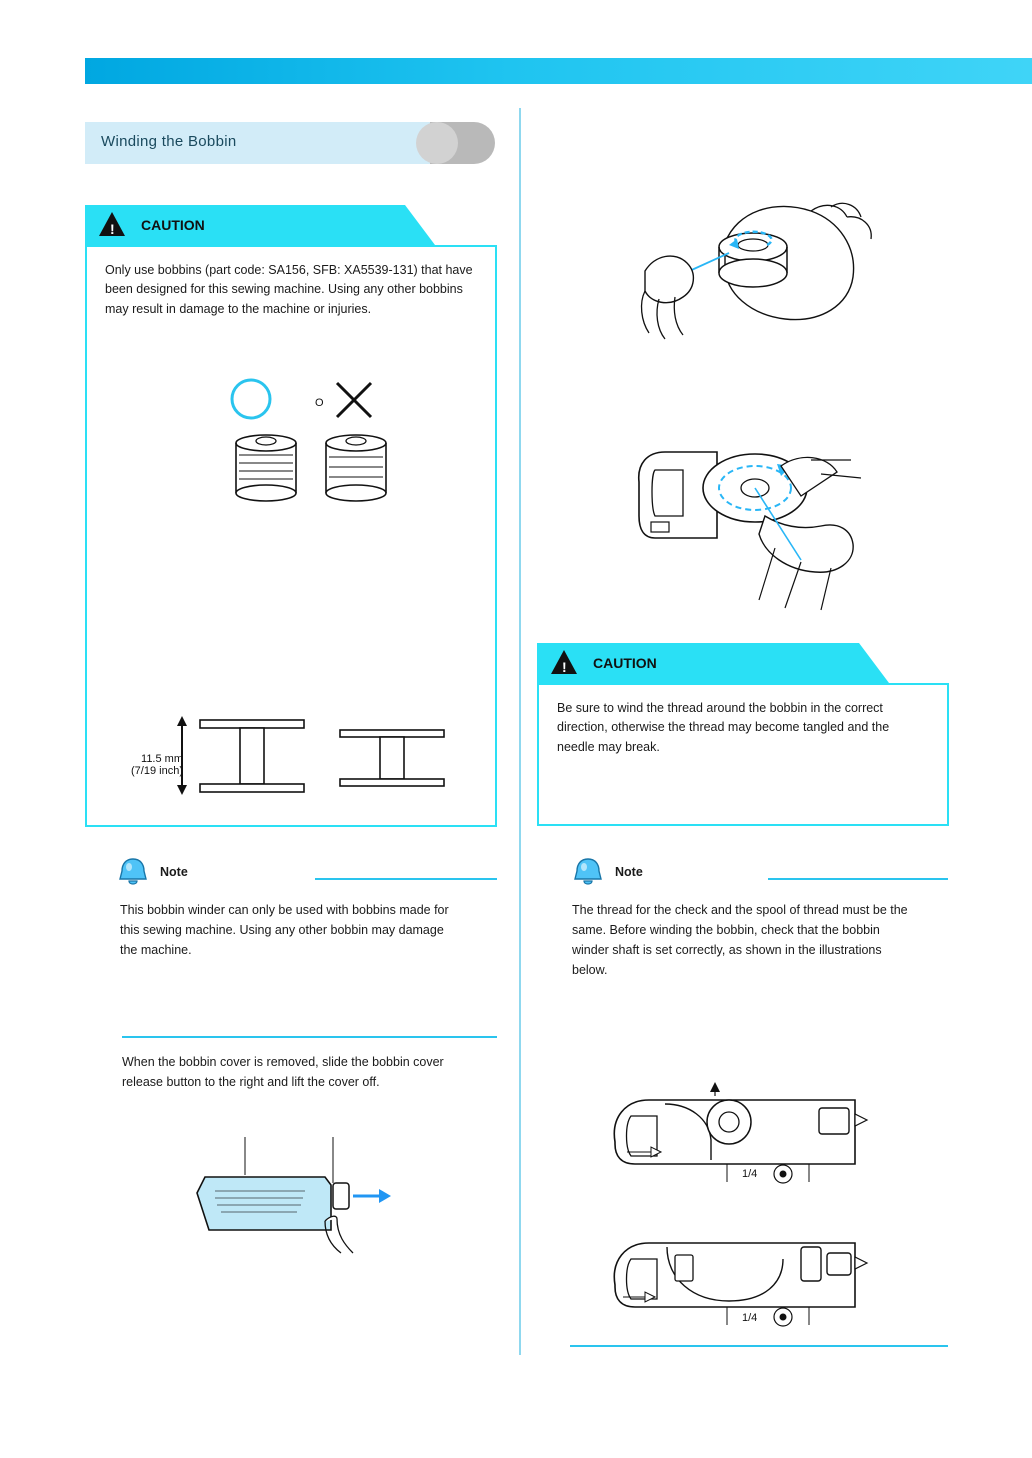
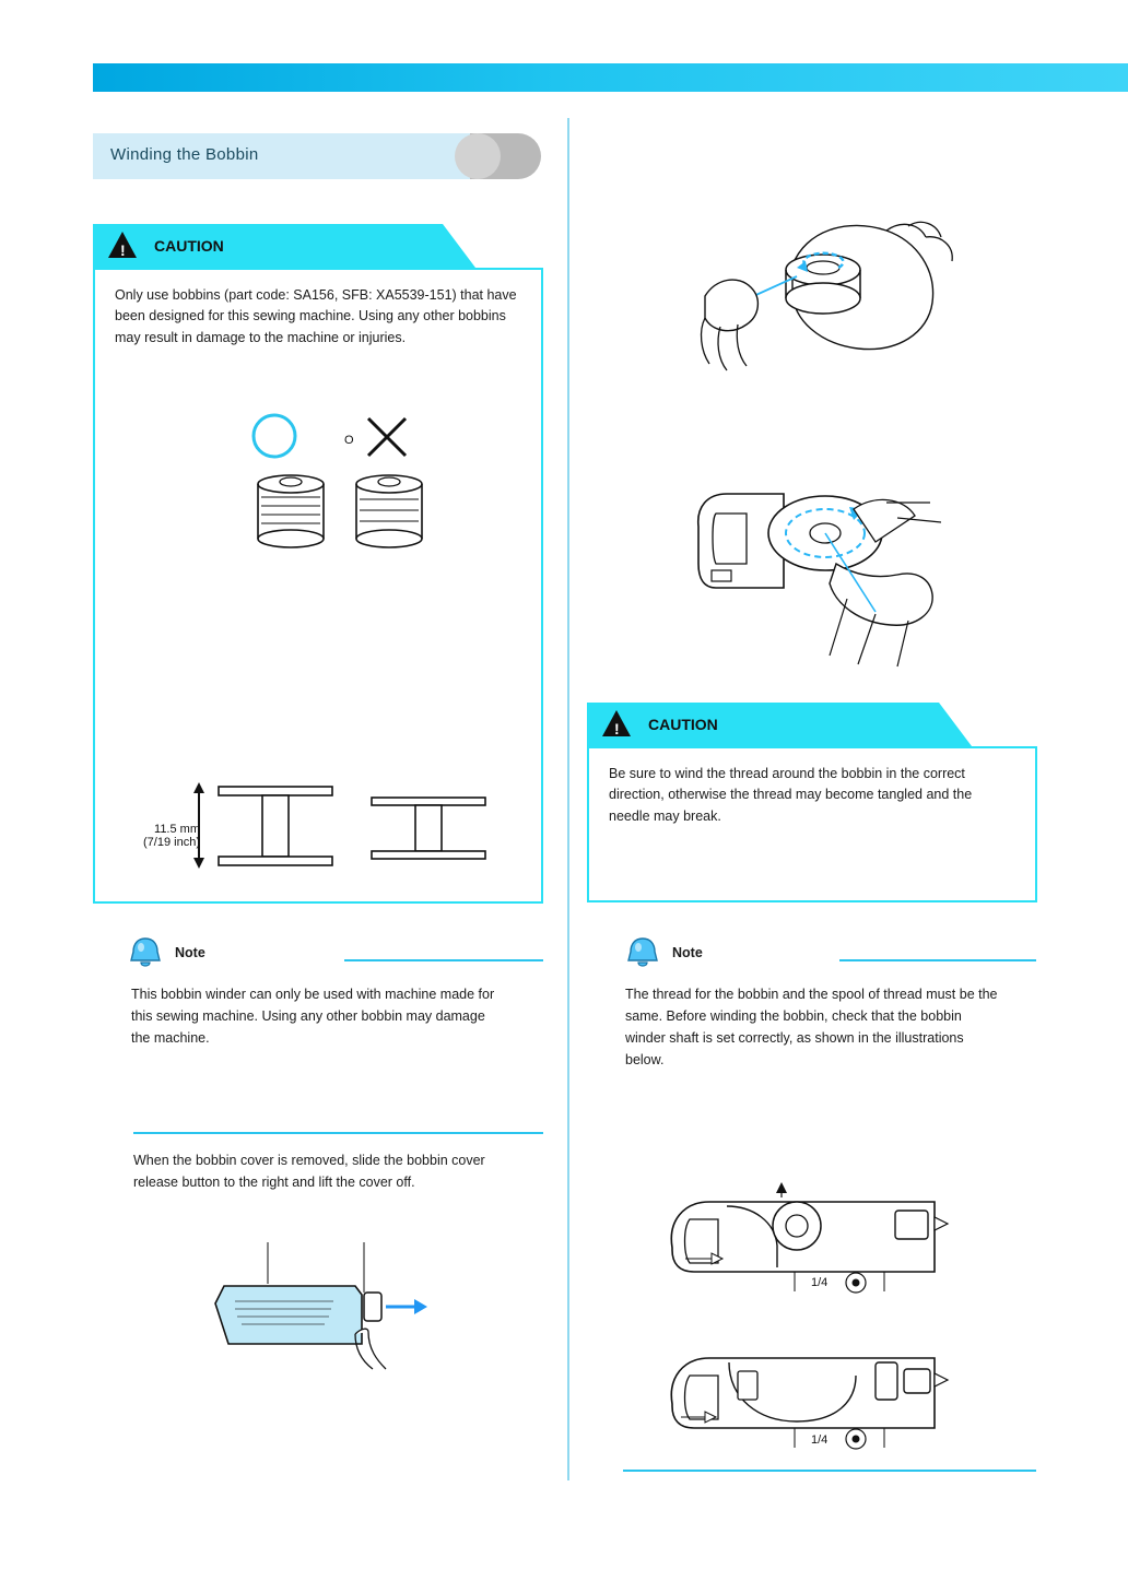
  Winding the Bobbin
  !
  CAUTION
- Only use bobbins (part code: SA156, SFB: XA5539-131) that have
+ Only use bobbins (part code: SA156, SFB: XA5539-151) that have
  been designed for this sewing machine. Using any other bobbins
  may result in damage to the machine or injuries.
  O
  11.5 mm (7/19 inch)
  Note
- This bobbin winder can only be used with bobbins made for
+ This bobbin winder can only be used with machine made for
  this sewing machine. Using any other bobbin may damage
  the machine.
  When the bobbin cover is removed, slide the bobbin cover
  release button to the right and lift the cover off.
  !
  CAUTION
  Be sure to wind the thread around the bobbin in the correct
  direction, otherwise the thread may become tangled and the
  needle may break.
  Note
- The thread for the check and the spool of thread must be the
+ The thread for the bobbin and the spool of thread must be the
  same. Before winding the bobbin, check that the bobbin
  winder shaft is set correctly, as shown in the illustrations
  below.
  1/4
  1/4
